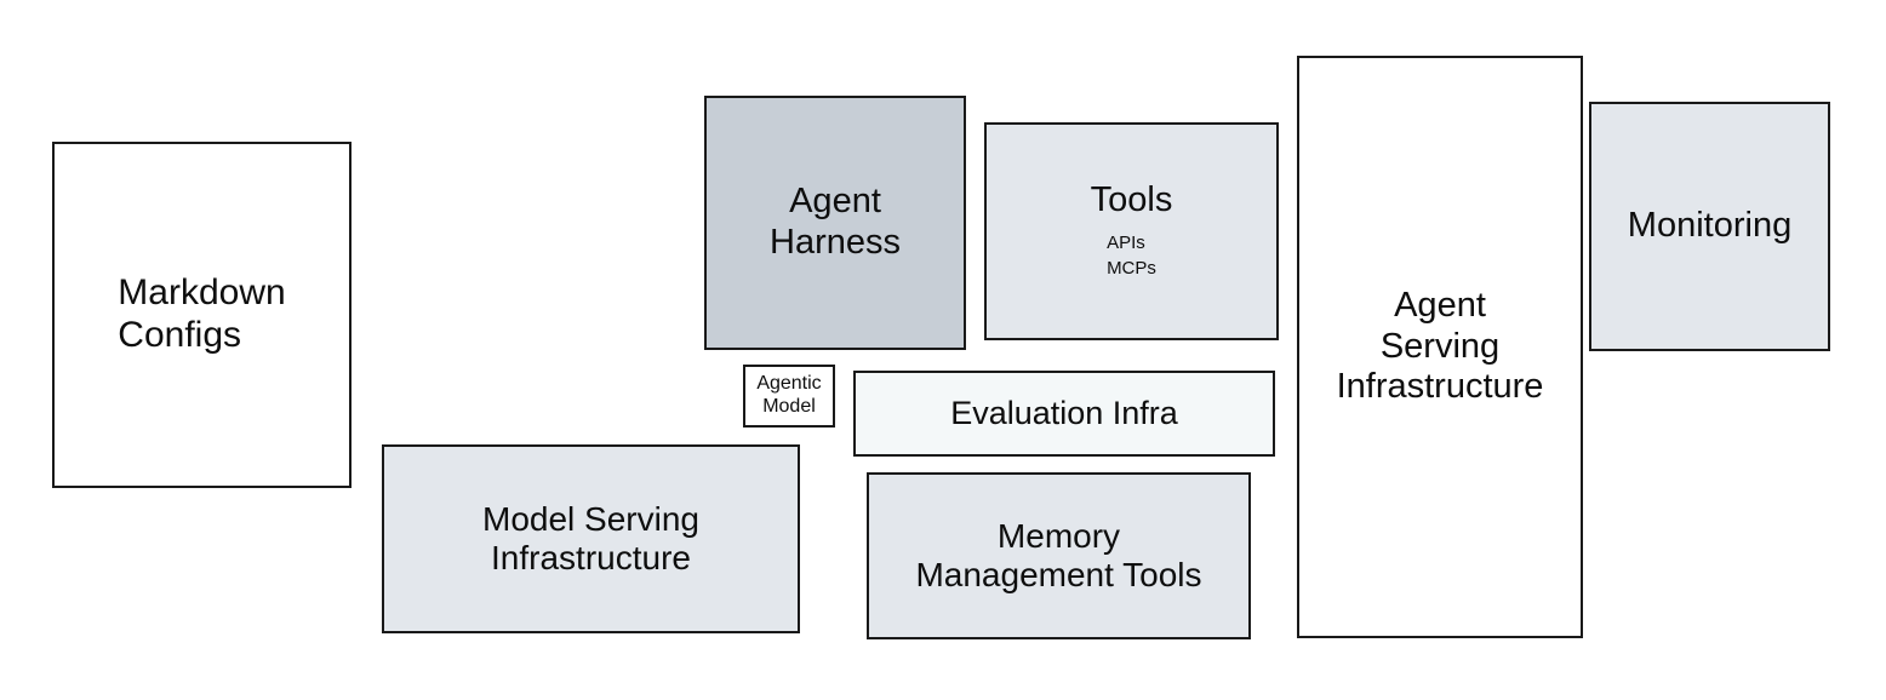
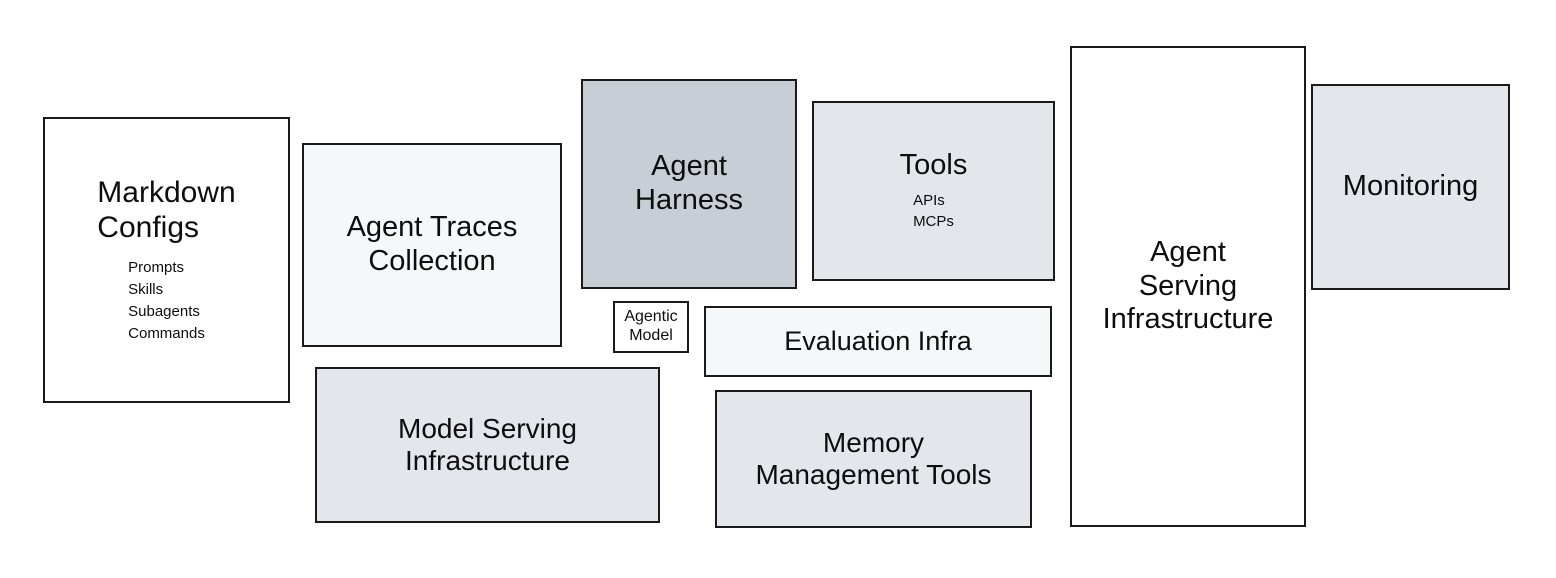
  Markdown
  Configs
+ Prompts
+ Skills
+ Subagents
+ Commands
+ Agent Traces
+ Collection
  Agent
  Harness
  Tools
  APIs
  MCPs
  Agentic
  Model
  Evaluation Infra
  Model Serving
  Infrastructure
  Memory
  Management Tools
  Agent
  Serving
  Infrastructure
  Monitoring
